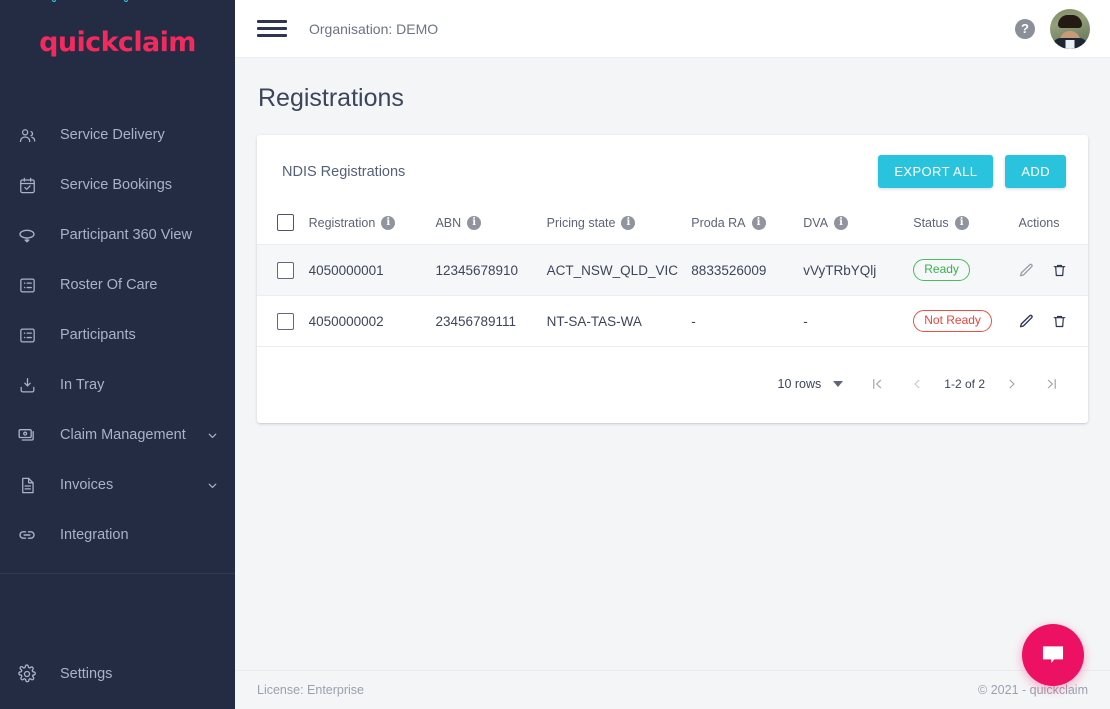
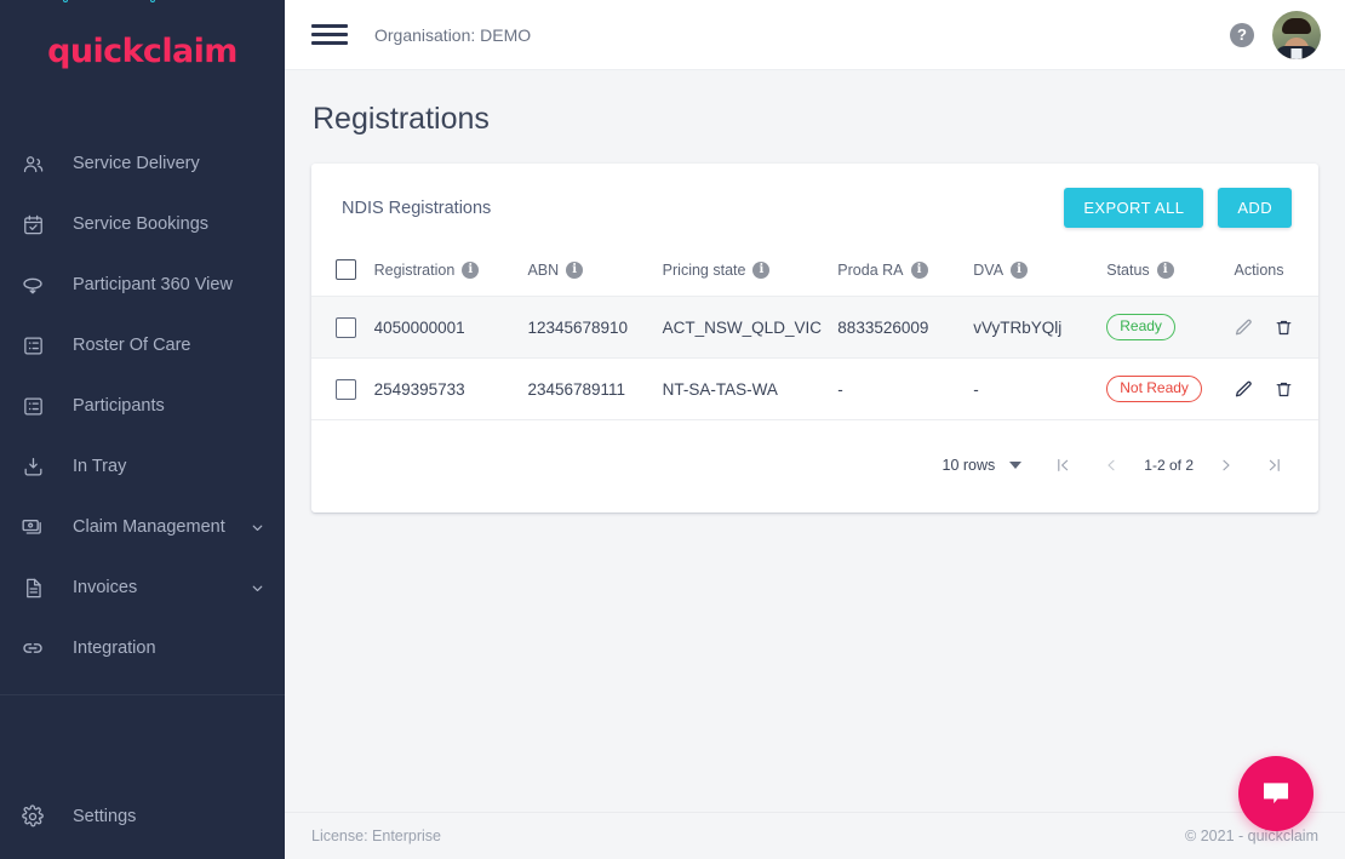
  quickclaim
  Service Delivery
  Service Bookings
  Participant 360 View
  Roster Of Care
  Participants
  In Tray
  Claim Management
  Invoices
  Integration
  Settings
  Organisation: DEMO
  ?
  Registrations
  NDIS Registrations
  EXPORT ALL
  ADD
  	Registration i	ABN i	Pricing state i	Proda RA i	DVA i	Status i	Actions
  	4050000001	12345678910	ACT_NSW_QLD_VIC	8833526009	vVyTRbYQlj	Ready
- 	4050000002	23456789111	NT-SA-TAS-WA	-	-	Not Ready
+ 	2549395733	23456789111	NT-SA-TAS-WA	-	-	Not Ready
  10 rows
  1-2 of 2
  License: Enterprise
  © 2021 - quickclaim
